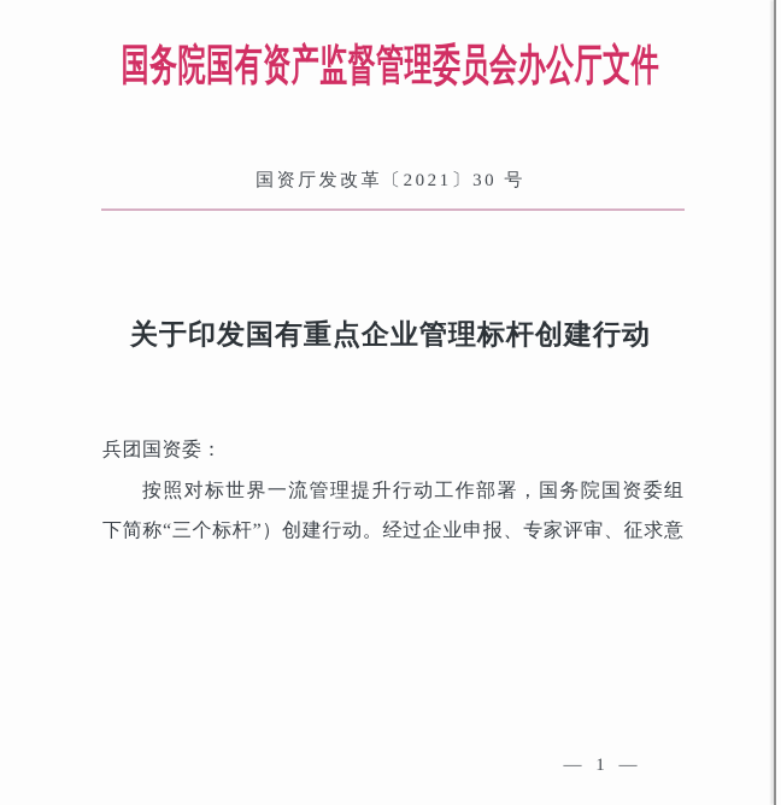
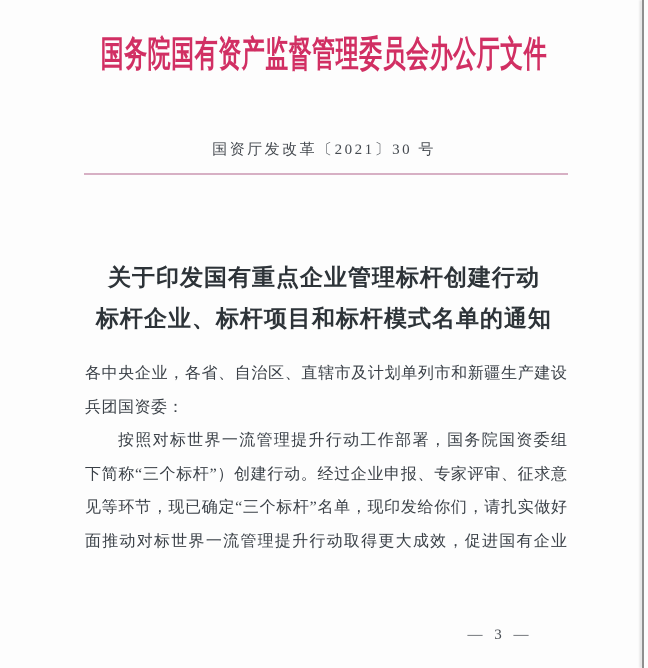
  国务院国有资产监督管理委员会办公厅文件
  国资厅发改革〔2021〕30 号
  关于印发国有重点企业管理标杆创建行动
+ 标杆企业、标杆项目和标杆模式名单的通知
+ 各中央企业，各省、自治区、直辖市及计划单列市和新疆生产建设
  兵团国资委：
  按照对标世界一流管理提升行动工作部署，国务院国资委组
  下简称“三个标杆”）创建行动。经过企业申报、专家评审、征求意
+ 见等环节，现已确定“三个标杆”名单，现印发给你们，请扎实做好
+ 面推动对标世界一流管理提升行动取得更大成效，促进国有企业
- — 1 —
+ — 3 —
